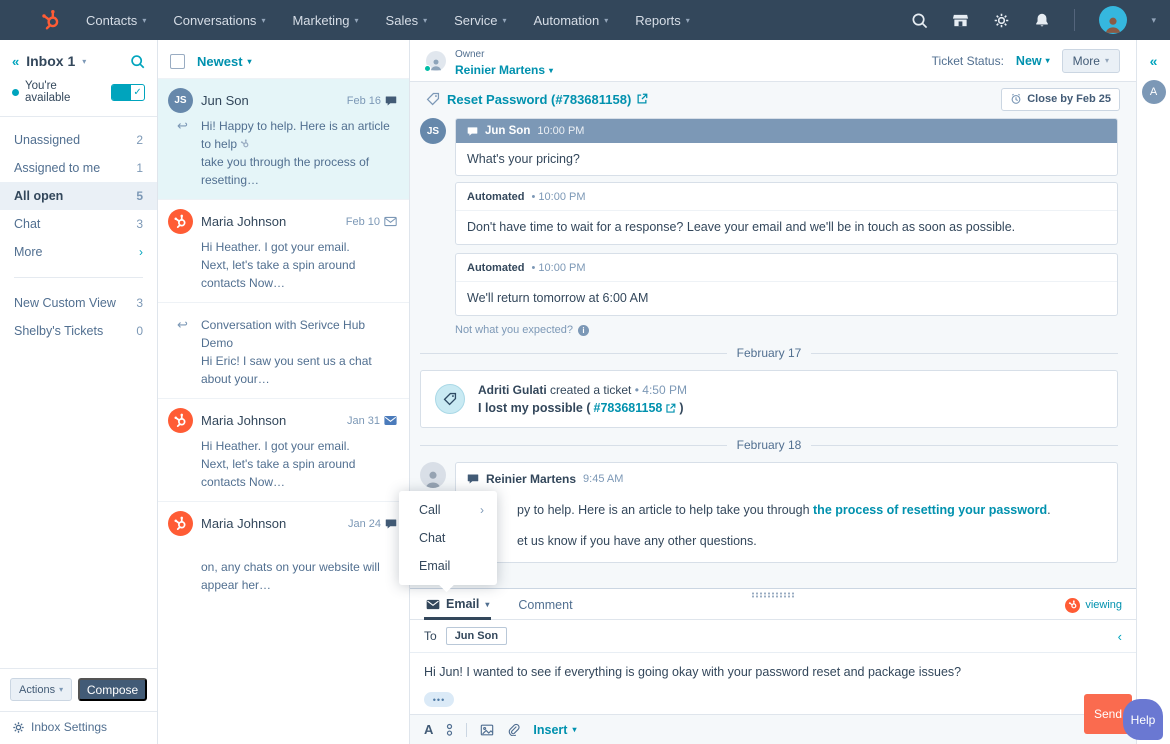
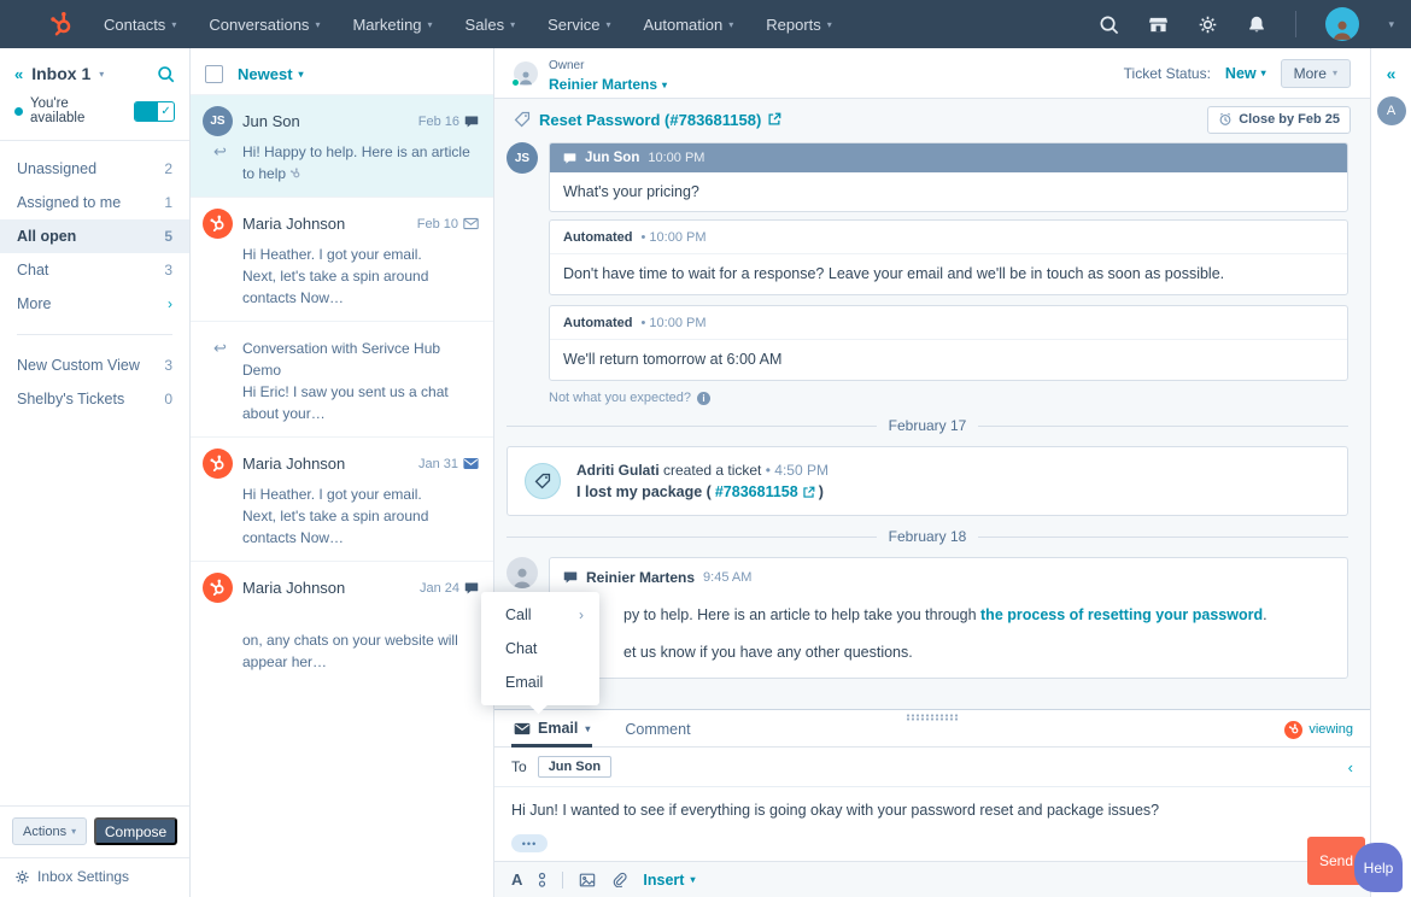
  Contacts
  ▾
  Conversations
  ▾
  Marketing
  ▾
  Sales
  ▾
  Service
  ▾
  Automation
  ▾
  Reports
  ▾
  ▾
  «
  Inbox 1
  ▾
  You're available
  ✓
  Unassigned
  2
  Assigned to me
  1
  All open
  5
  Chat
  3
  More
  ›
  New Custom View
  3
  Shelby's Tickets
  0
  Actions
  ▾
  Compose
  Inbox Settings
  Newest
  ▾
  JS
  Jun Son
  Feb 16
  ↩
  Hi! Happy to help. Here is an article to help
- take you through the process of resetting…
  Maria Johnson
  Feb 10
  Hi Heather. I got your email.
  Next, let's take a spin around contacts Now…
  ↩
  Conversation with Serivce Hub Demo
  Hi Eric! I saw you sent us a chat about your…
  Maria Johnson
  Jan 31
  Hi Heather. I got your email.
  Next, let's take a spin around contacts Now…
  Maria Johnson
  Jan 24
  on, any chats on your website will appear her…
  Owner
  Reinier Martens
  ▾
  Ticket Status:
  New
  ▾
  More
  ▾
  Reset Password (#783681158)
  Close by Feb 25
  JS
  Jun Son
  10:00 PM
  What's your pricing?
  Automated • 10:00 PM
  Don't have time to wait for a response? Leave your email and we'll be in touch as soon as possible.
  Automated • 10:00 PM
  We'll return tomorrow at 6:00 AM
  Not what you expected?
  i
  February 17
  Adriti Gulati created a ticket • 4:50 PM
- I lost my possible (
+ I lost my package (
  #783681158
  )
  February 18
  Reinier Martens
  9:45 AM
  py to help. Here is an article to help take you through the process of resetting your password.
  et us know if you have any other questions.
  Email
  ▾
  Comment
  viewing
  To
  Jun Son
  ‹
  Hi Jun! I wanted to see if everything is going okay with your password reset and package issues?
  •••
  A
  Insert
  ▾
  Send
  «
  A
  Call
  ›
  Chat
  Email
  Help
